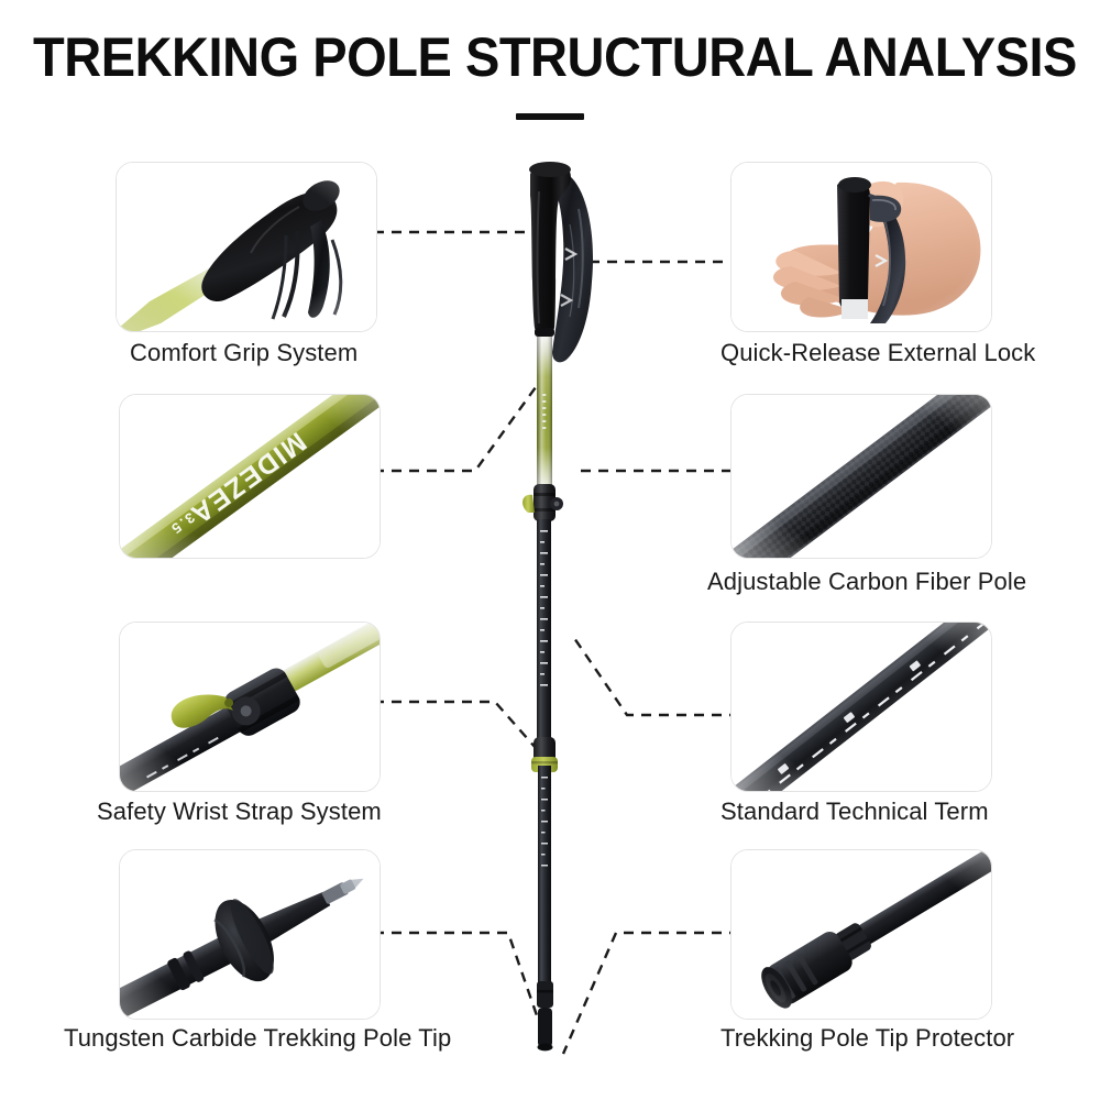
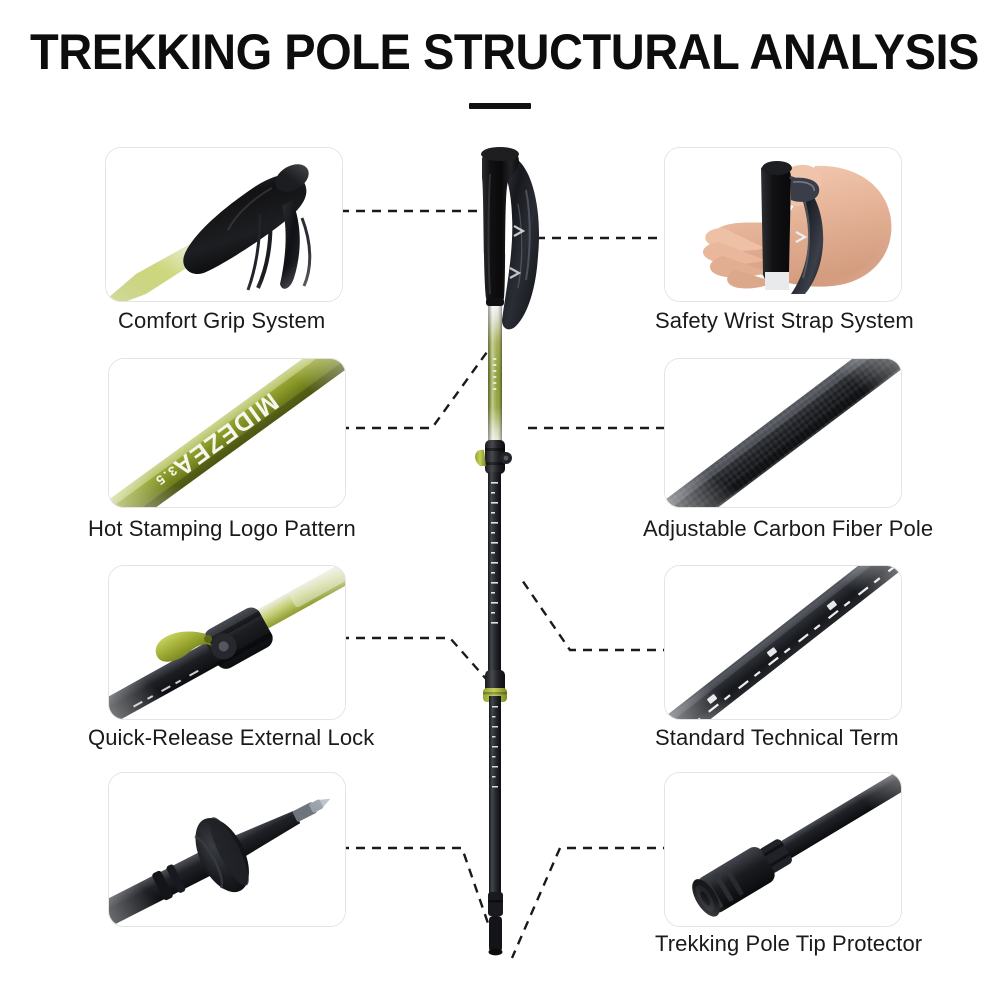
  TREKKING POLE STRUCTURAL ANALYSIS
  Comfort Grip System
- Quick-Release External Lock
+ Safety Wrist Strap System
+ Hot Stamping Logo Pattern
  Adjustable Carbon Fiber Pole
- Safety Wrist Strap System
+ Quick-Release External Lock
  Standard Technical Term
- Tungsten Carbide Trekking Pole Tip
  Trekking Pole Tip Protector
